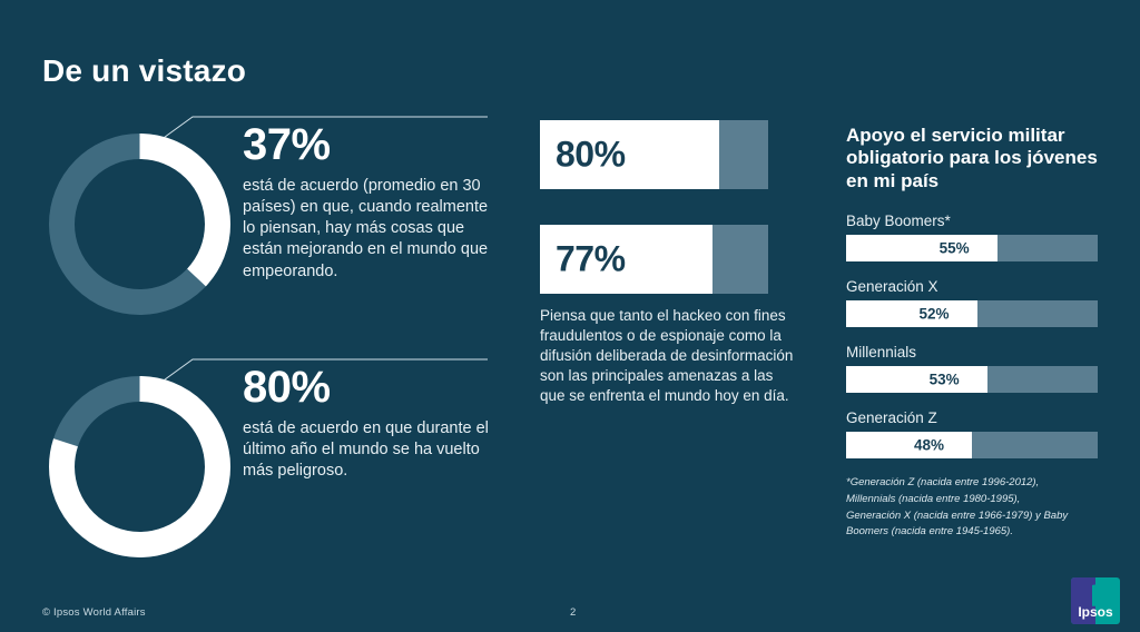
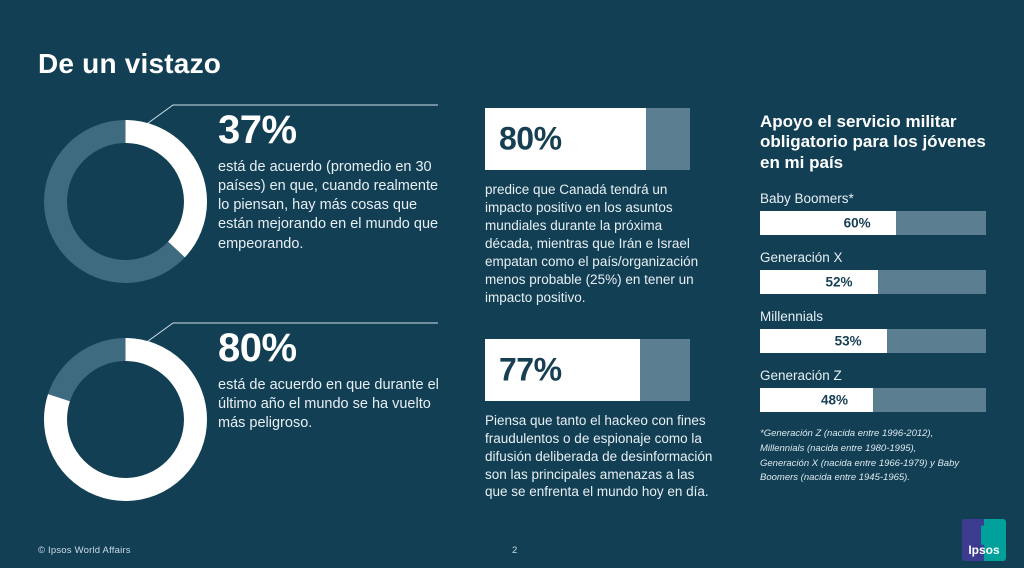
  De un vistazo
  37%
  está de acuerdo (promedio en 30 países) en que, cuando realmente lo piensan, hay más cosas que están mejorando en el mundo que empeorando.
  80%
  está de acuerdo en que durante el último año el mundo se ha vuelto más peligroso.
  80%
+ predice que Canadá tendrá un impacto positivo en los asuntos mundiales durante la próxima década, mientras que Irán e Israel empatan como el país/organización menos probable (25%) en tener un impacto positivo.
  77%
  Piensa que tanto el hackeo con fines fraudulentos o de espionaje como la difusión deliberada de desinformación son las principales amenazas a las que se enfrenta el mundo hoy en día.
  Apoyo el servicio militar obligatorio para los jóvenes en mi país
  Baby Boomers*
- 55%
+ 60%
  Generación X
  52%
  Millennials
  53%
  Generación Z
  48%
  *Generación Z (nacida entre 1996-2012), Millennials (nacida entre 1980-1995), Generación X (nacida entre 1966-1979) y Baby Boomers (nacida entre 1945-1965).
  © Ipsos World Affairs
  2
  Ipsos
